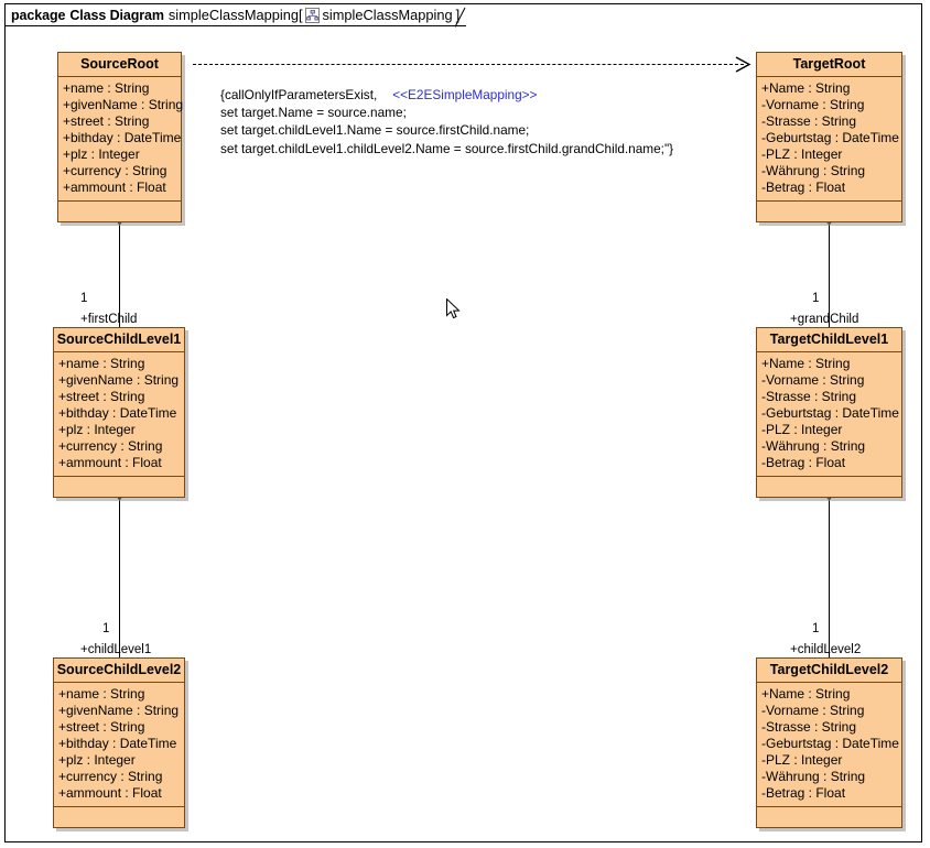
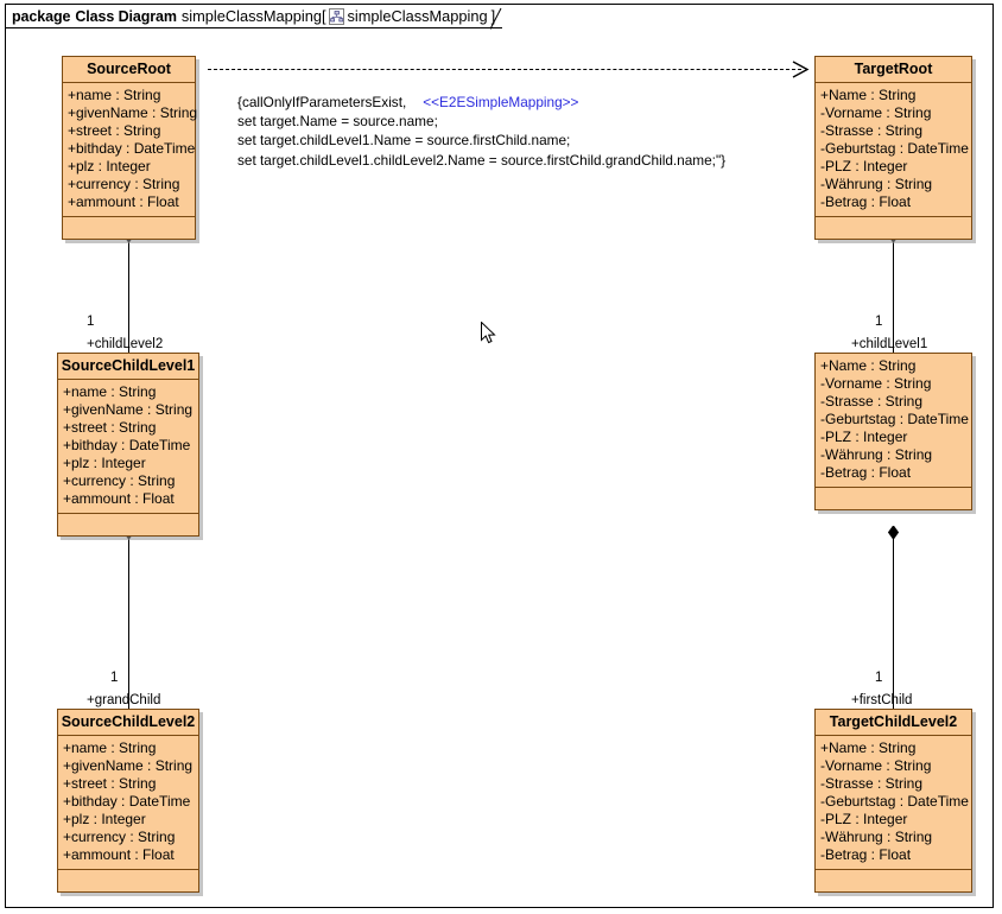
  package
  Class Diagram
  simpleClassMapping[
  simpleClassMapping
  ]
  {callOnlyIfParametersExist, <<E2ESimpleMapping>>
  set target.Name = source.name;
  set target.childLevel1.Name = source.firstChild.name;
  set target.childLevel1.childLevel2.Name = source.firstChild.grandChild.name;"}
  1
- +firstChild
+ +childLevel2
  1
- +childLevel1
+ +grandChild
  1
- +grandChild
+ +childLevel1
  1
- +childLevel2
+ +firstChild
  SourceRoot
  +name : String
  +givenName : String
  +street : String
  +bithday : DateTime
  +plz : Integer
  +currency : String
  +ammount : Float
  TargetRoot
  +Name : String
  -Vorname : String
  -Strasse : String
  -Geburtstag : DateTime
  -PLZ : Integer
  -Währung : String
  -Betrag : Float
  SourceChildLevel1
  +name : String
  +givenName : String
  +street : String
  +bithday : DateTime
  +plz : Integer
  +currency : String
  +ammount : Float
- TargetChildLevel1
  +Name : String
  -Vorname : String
  -Strasse : String
  -Geburtstag : DateTime
  -PLZ : Integer
  -Währung : String
  -Betrag : Float
  SourceChildLevel2
  +name : String
  +givenName : String
  +street : String
  +bithday : DateTime
  +plz : Integer
  +currency : String
  +ammount : Float
  TargetChildLevel2
  +Name : String
  -Vorname : String
  -Strasse : String
  -Geburtstag : DateTime
  -PLZ : Integer
  -Währung : String
  -Betrag : Float
